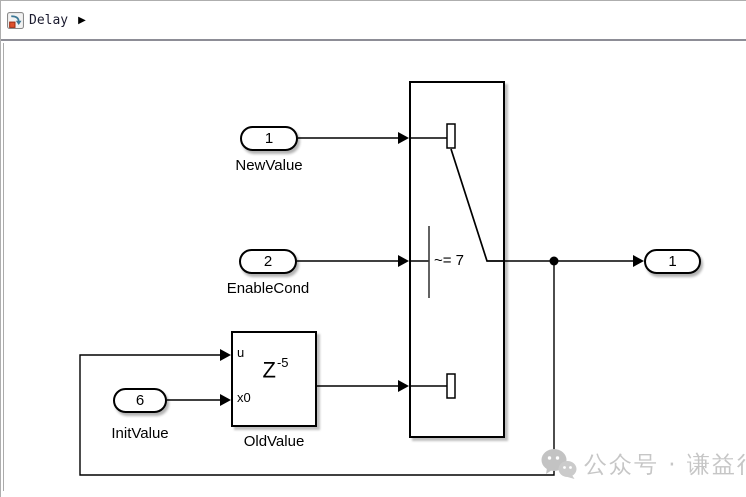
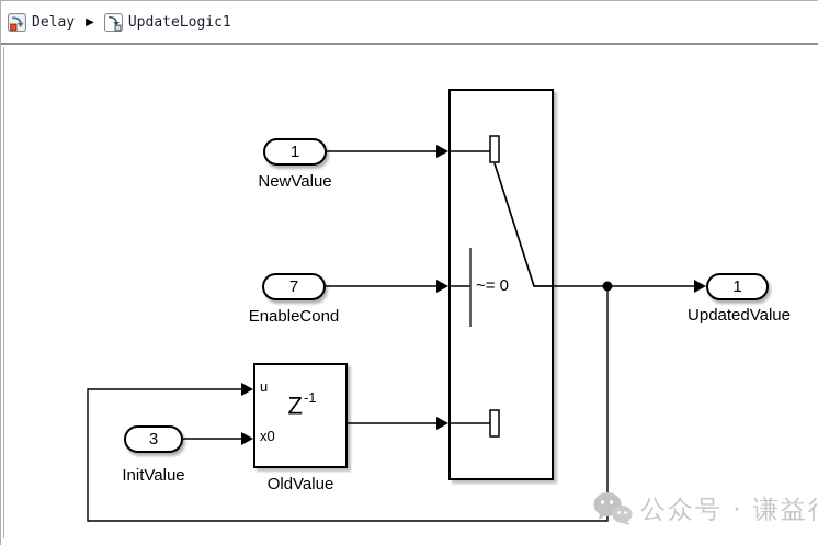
  Delay
  ▶
+ UpdateLogic1
  1
- 2
+ 7
- 6
+ 3
  1
  NewValue
  EnableCond
  InitValue
  OldValue
+ UpdatedValue
- ~= 7
+ ~= 0
  u
  x0
- Z-5
+ Z-1
  公众号 · 谦益
